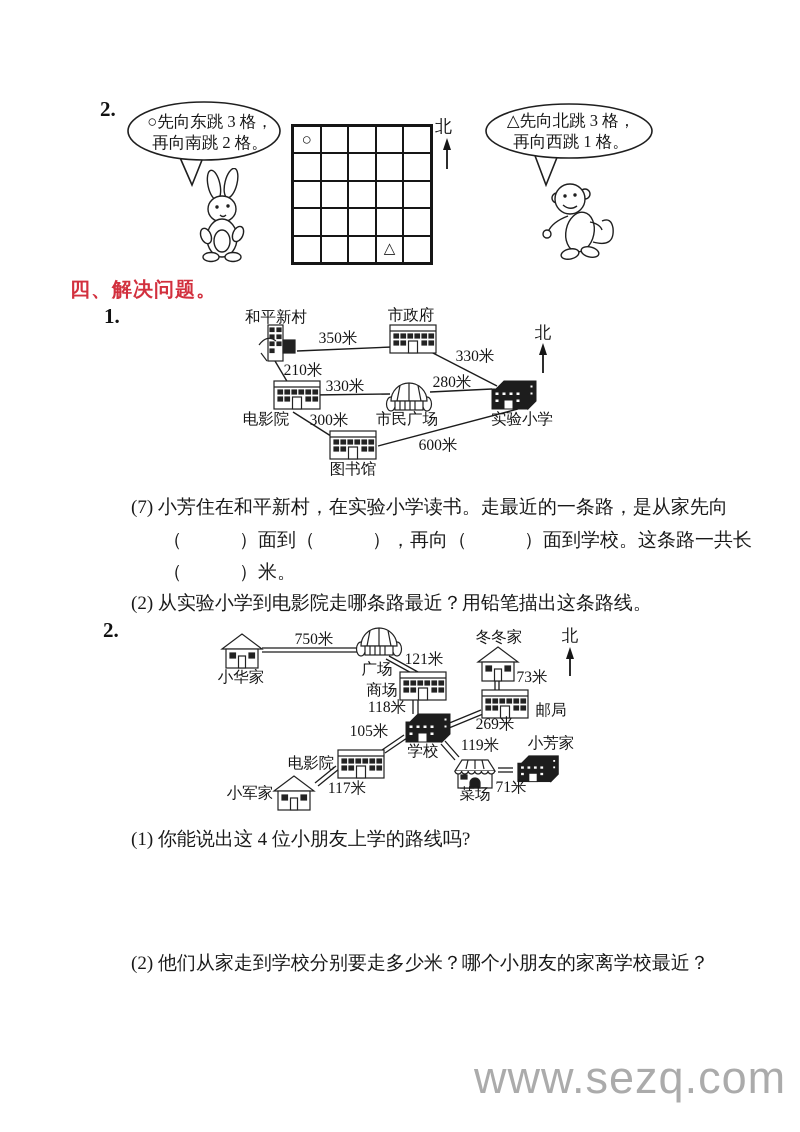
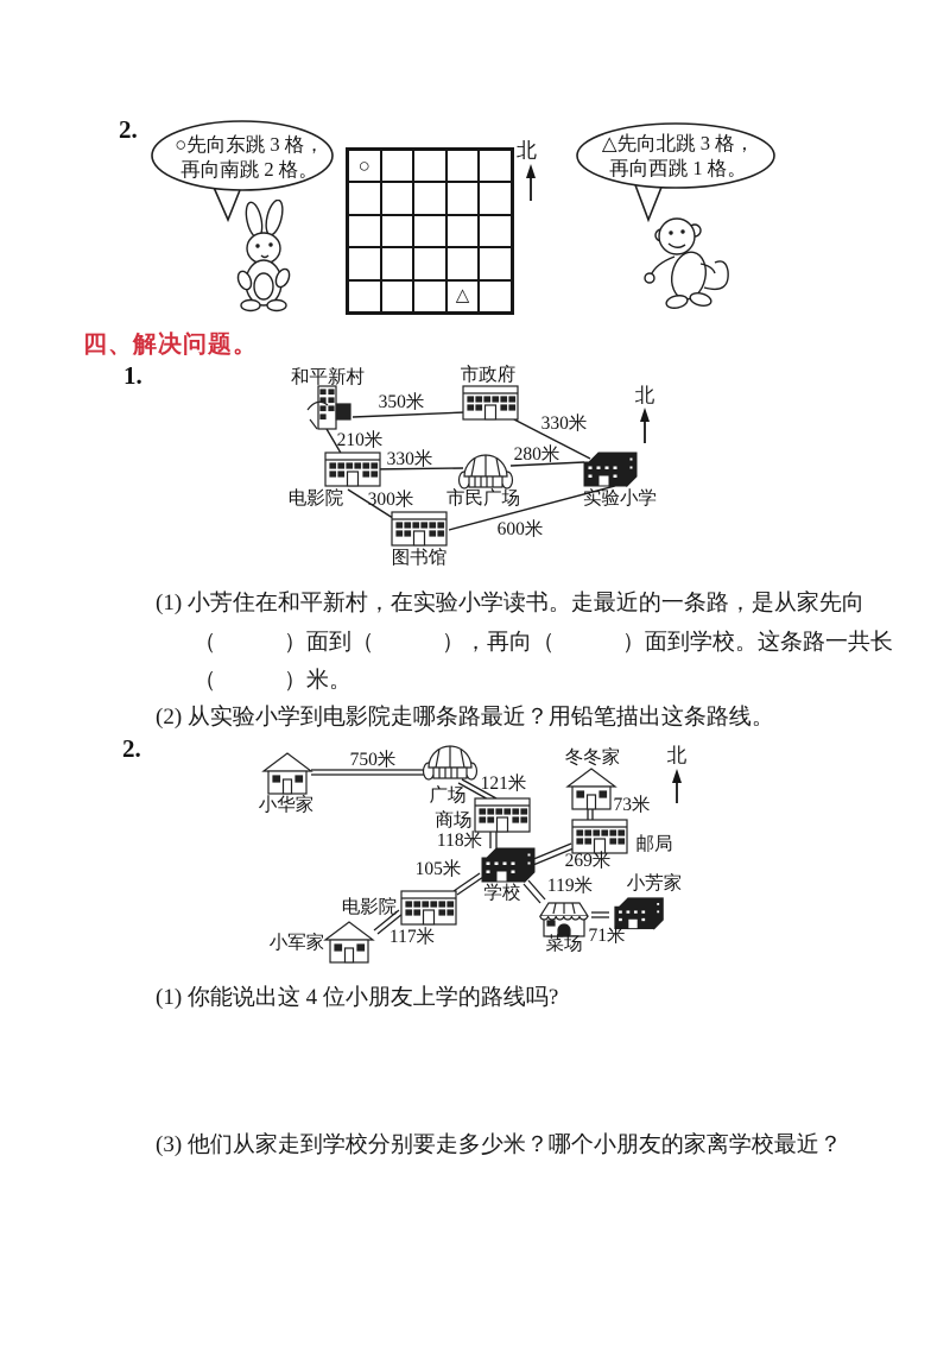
  2.
  ○先向东跳 3 格，
  再向南跳 2 格。
  ○
  △
  北
  △先向北跳 3 格，
  再向西跳 1 格。
  四、解决问题。
  1.
  和平新村
  市政府
  电影院
  市民广场
  实验小学
  图书馆
  350米
  330米
  210米
  330米
  280米
  300米
  600米
  北
- (7) 小芳住在和平新村，在实验小学读书。走最近的一条路，是从家先向
+ (1) 小芳住在和平新村，在实验小学读书。走最近的一条路，是从家先向
  （ ）面到（ ），再向（ ）面到学校。这条路一共长
  （ ）米。
  (2) 从实验小学到电影院走哪条路最近？用铅笔描出这条路线。
  2.
  小华家
  广场
  商场
  冬冬家
  邮局
  学校
  电影院
  小军家
  菜场
  小芳家
  750米
  121米
  73米
  118米
  269米
  105米
  119米
  117米
  71米
  北
  (1) 你能说出这 4 位小朋友上学的路线吗?
- (2) 他们从家走到学校分别要走多少米？哪个小朋友的家离学校最近？
+ (3) 他们从家走到学校分别要走多少米？哪个小朋友的家离学校最近？
- www.sezq.com
